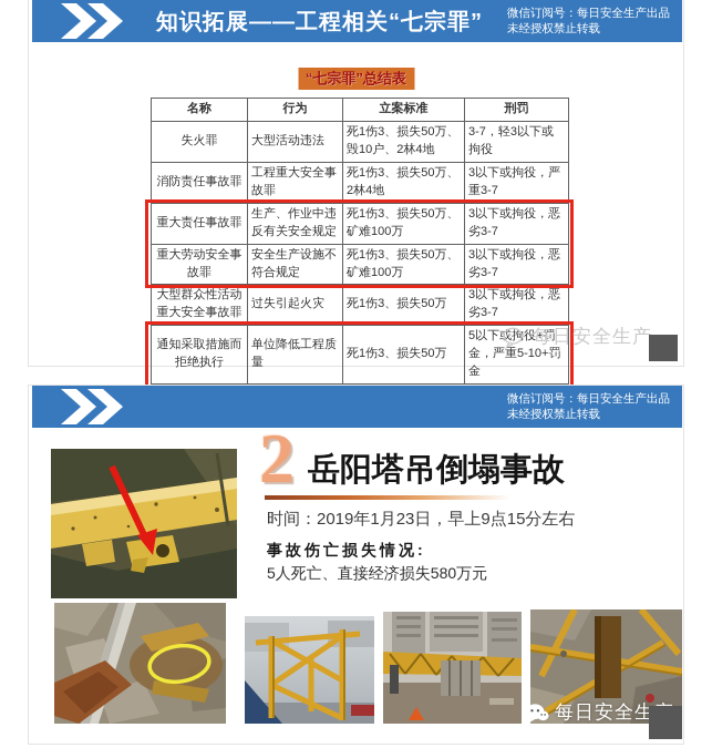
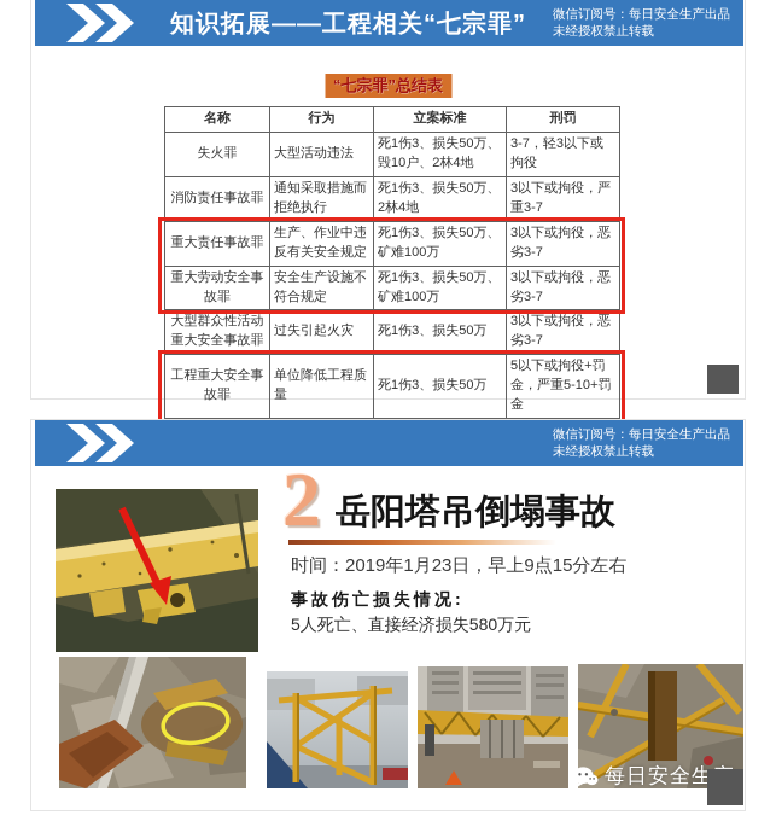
  知识拓展——工程相关“七宗罪”
  微信订阅号：每日安全生产出品
  未经授权禁止转载
  “七宗罪”总结表
  名称	行为	立案标准	刑罚
  失火罪	大型活动违法	死1伤3、损失50万、毁10户、2林4地	3-7，轻3以下或拘役
- 消防责任事故罪	工程重大安全事故罪	死1伤3、损失50万、2林4地	3以下或拘役，严重3-7
+ 消防责任事故罪	通知采取措施而拒绝执行	死1伤3、损失50万、2林4地	3以下或拘役，严重3-7
  重大责任事故罪	生产、作业中违反有关安全规定	死1伤3、损失50万、矿难100万	3以下或拘役，恶劣3-7
  重大劳动安全事故罪	安全生产设施不符合规定	死1伤3、损失50万、矿难100万	3以下或拘役，恶劣3-7
  大型群众性活动重大安全事故罪	过失引起火灾	死1伤3、损失50万	3以下或拘役，恶劣3-7
- 通知采取措施而拒绝执行	单位降低工程质量	死1伤3、损失50万	5以下或拘役+罚金，严重5-10+罚金
+ 工程重大安全事故罪	单位降低工程质量	死1伤3、损失50万	5以下或拘役+罚金，严重5-10+罚金
- 每日安全生产
  微信订阅号：每日安全生产出品
  未经授权禁止转载
  2
  岳阳塔吊倒塌事故
  时间：2019年1月23日，早上9点15分左右
  事故伤亡损失情况:
  5人死亡、直接经济损失580万元
  每日安全生
